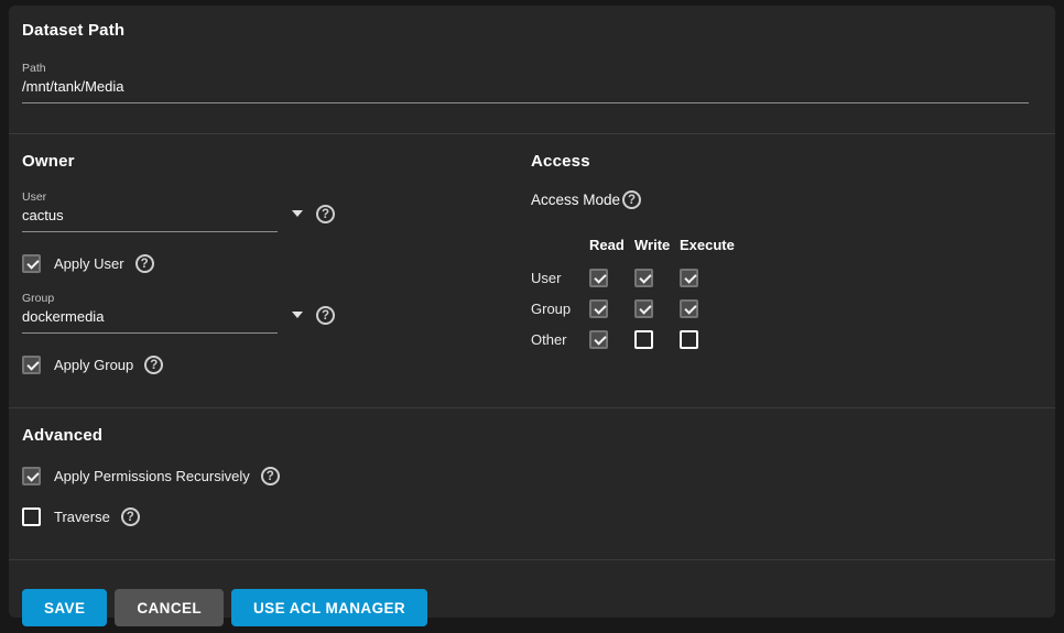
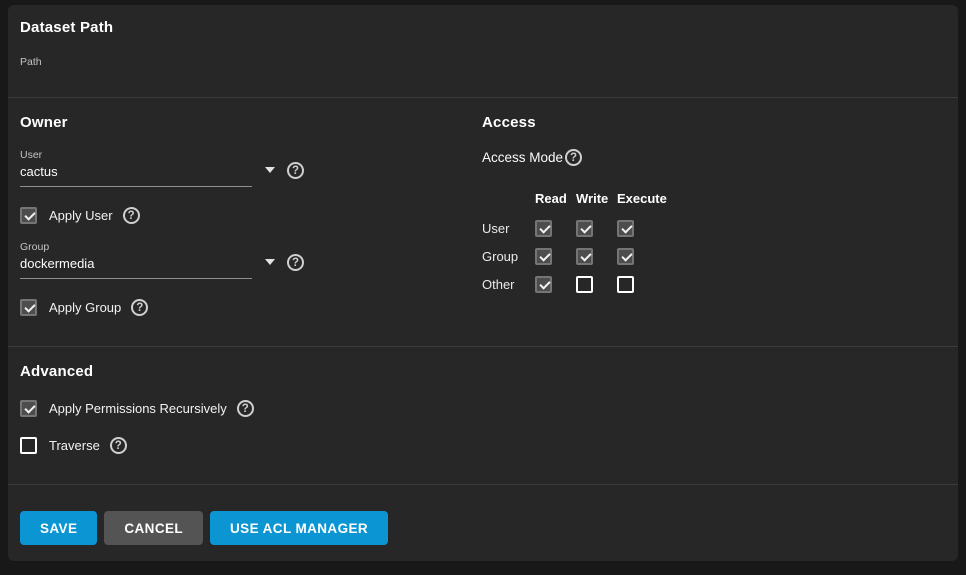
  Dataset Path
  Path
- /mnt/tank/Media
  Owner
  User
  cactus
  ?
  Apply User
  ?
  Group
  dockermedia
  ?
  Apply Group
  ?
  Access
  Access Mode
  ?
  Read
  Write
  Execute
  User
  Group
  Other
  Advanced
  Apply Permissions Recursively
  ?
  Traverse
  ?
  SAVE
  CANCEL
  USE ACL MANAGER
